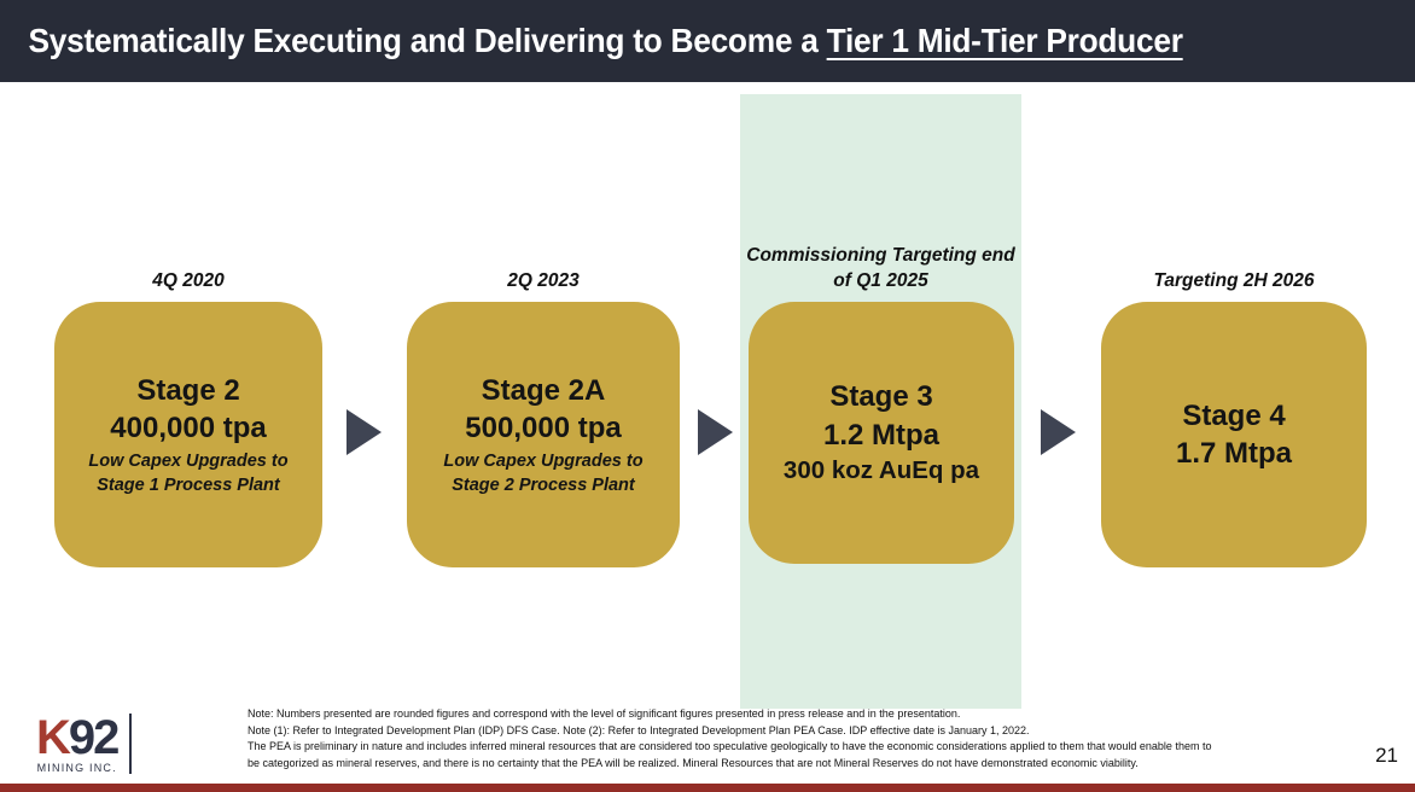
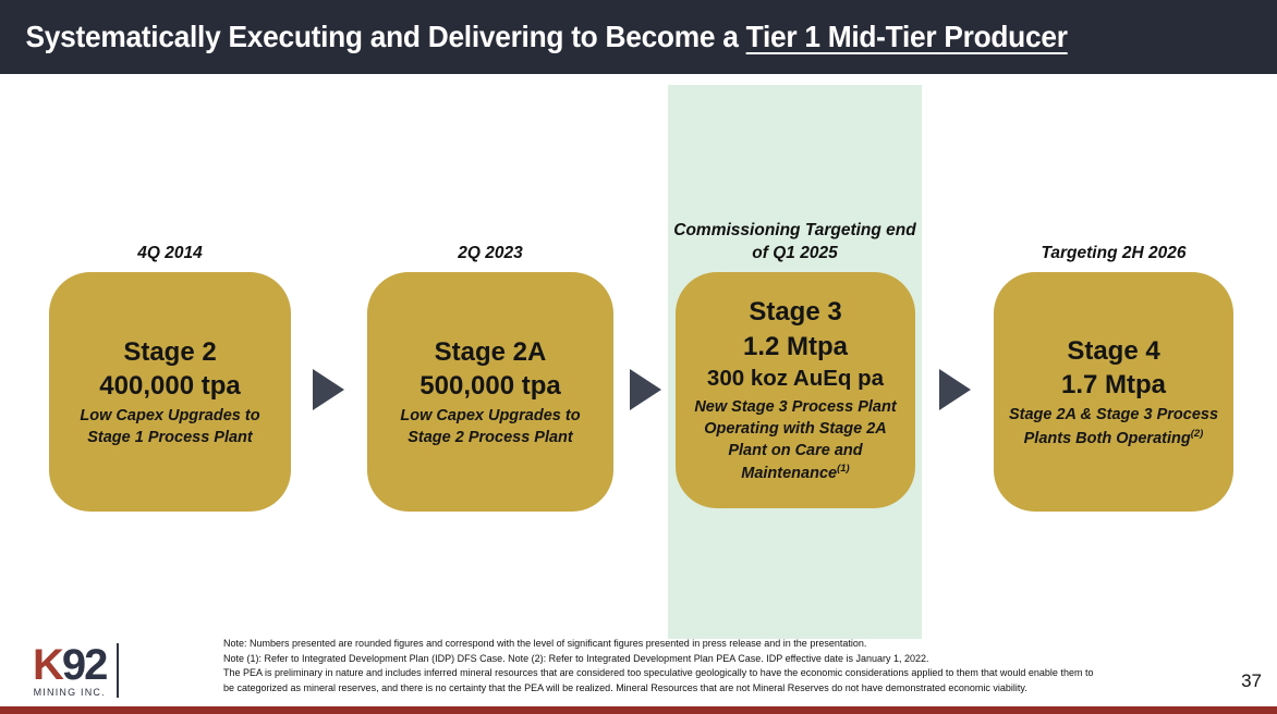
  Systematically Executing and Delivering to Become a Tier 1 Mid-Tier Producer
- 4Q 2020
+ 4Q 2014
  2Q 2023
  Commissioning Targeting end of Q1 2025
  Targeting 2H 2026
  Stage 2
  400,000 tpa
  Low Capex Upgrades to Stage 1 Process Plant
  Stage 2A
  500,000 tpa
  Low Capex Upgrades to Stage 2 Process Plant
  Stage 3
  1.2 Mtpa
  300 koz AuEq pa
+ New Stage 3 Process Plant Operating with Stage 2A Plant on Care and Maintenance(1)
  Stage 4
  1.7 Mtpa
+ Stage 2A & Stage 3 Process Plants Both Operating(2)
  K92
  MINING INC.
  Note: Numbers presented are rounded figures and correspond with the level of significant figures presented in press release and in the presentation.
  Note (1): Refer to Integrated Development Plan (IDP) DFS Case. Note (2): Refer to Integrated Development Plan PEA Case. IDP effective date is January 1, 2022.
  The PEA is preliminary in nature and includes inferred mineral resources that are considered too speculative geologically to have the economic considerations applied to them that would enable them to
  be categorized as mineral reserves, and there is no certainty that the PEA will be realized. Mineral Resources that are not Mineral Reserves do not have demonstrated economic viability.
- 21
+ 37
